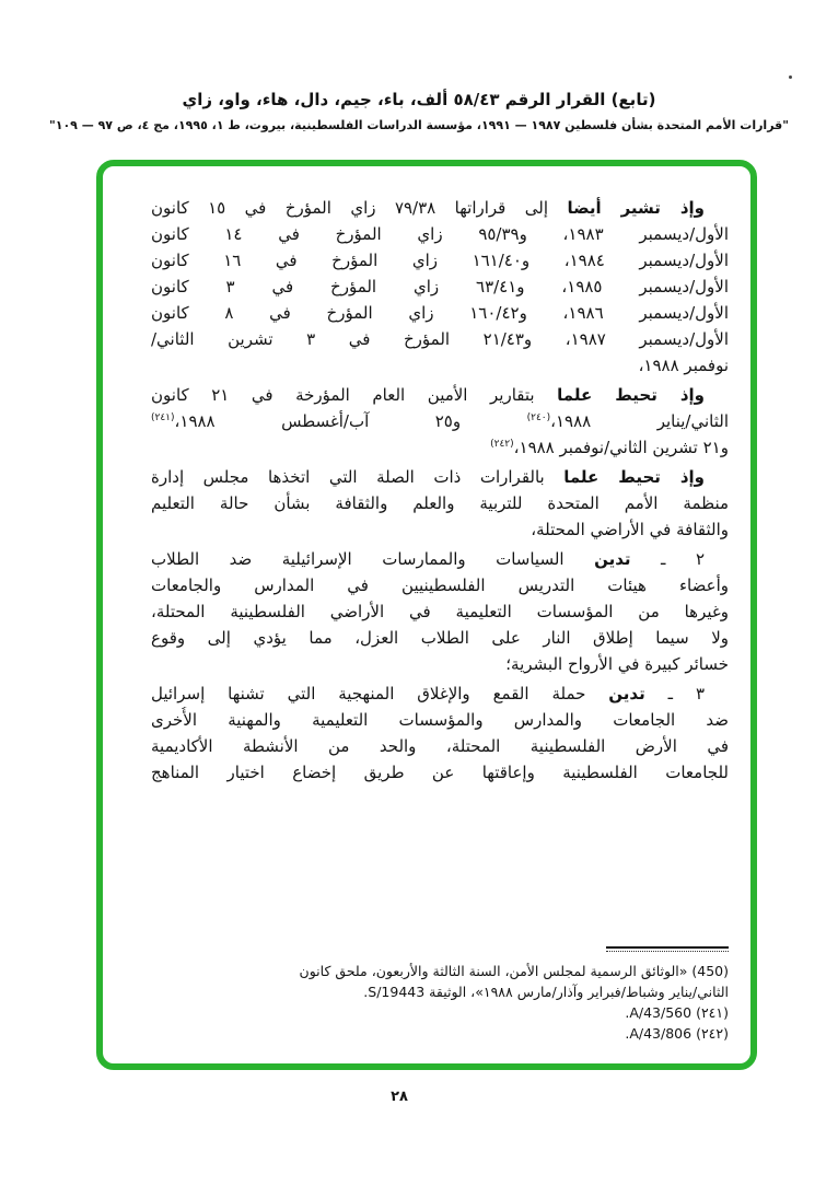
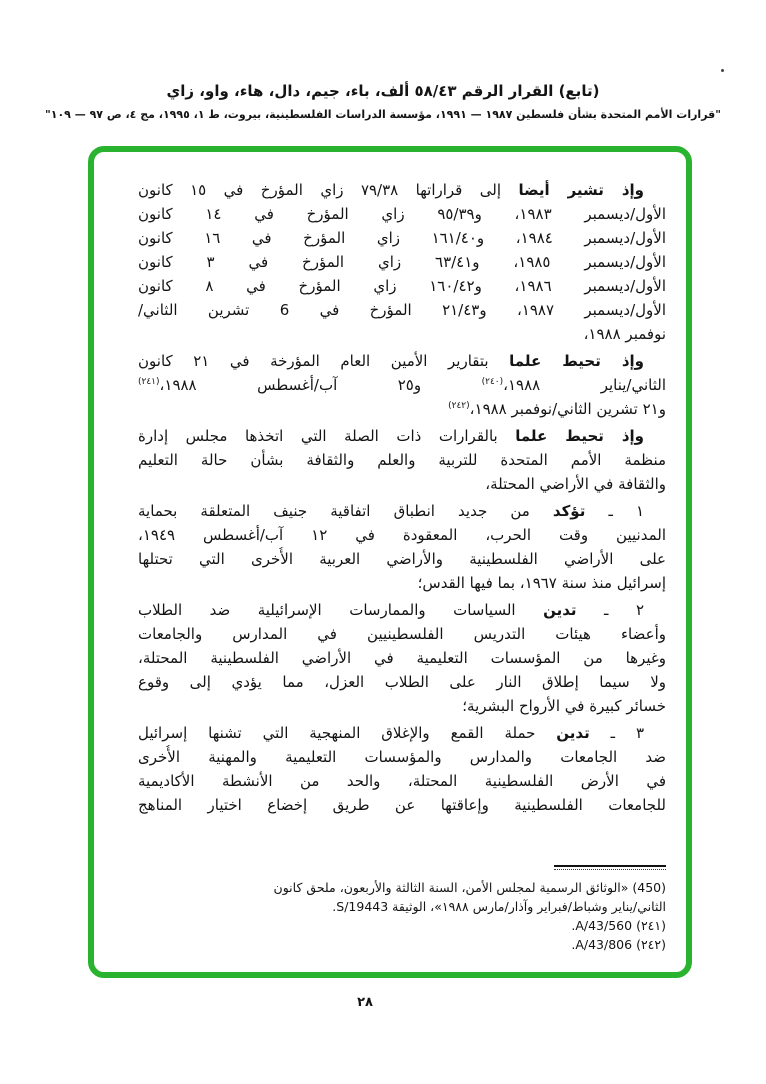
  (تابع) القرار الرقم ٥٨/٤٣ ألف، باء، جيم، دال، هاء، واو، زاي
  "قرارات الأمم المتحدة بشأن فلسطين ١٩٨٧ — ١٩٩١، مؤسسة الدراسات الفلسطينية، بيروت، ط ١، ١٩٩٥، مج ٤، ص ٩٧ — ١٠٩"
  وإذ تشير أيضا إلى قراراتها ٧٩/٣٨ زاي المؤرخ في ١٥ كانون
  الأول/ديسمبر ١٩٨٣، و٩٥/٣٩ زاي المؤرخ في ١٤ كانون
  الأول/ديسمبر ١٩٨٤، و١٦١/٤٠ زاي المؤرخ في ١٦ كانون
  الأول/ديسمبر ١٩٨٥، و٦٣/٤١ زاي المؤرخ في ٣ كانون
  الأول/ديسمبر ١٩٨٦، و١٦٠/٤٢ زاي المؤرخ في ٨ كانون
- الأول/ديسمبر ١٩٨٧، و٢١/٤٣ المؤرخ في ٣ تشرين الثاني/
+ الأول/ديسمبر ١٩٨٧، و٢١/٤٣ المؤرخ في 6 تشرين الثاني/
  نوفمبر ١٩٨٨،
  وإذ تحيط علما بتقارير الأمين العام المؤرخة في ٢١ كانون
  الثاني/يناير ١٩٨٨،(٢٤٠) و٢٥ آب/أغسطس ١٩٨٨،(٢٤١)
  و٢١ تشرين الثاني/نوفمبر ١٩٨٨،(٢٤٢)
  وإذ تحيط علما بالقرارات ذات الصلة التي اتخذها مجلس إدارة
  منظمة الأمم المتحدة للتربية والعلم والثقافة بشأن حالة التعليم
  والثقافة في الأراضي المحتلة،
+ ١ ـ تؤكد من جديد انطباق اتفاقية جنيف المتعلقة بحماية
+ المدنيين وقت الحرب، المعقودة في ١٢ آب/أغسطس ١٩٤٩،
+ على الأراضي الفلسطينية والأراضي العربية الأُخرى التي تحتلها
+ إسرائيل منذ سنة ١٩٦٧، بما فيها القدس؛
  ٢ ـ تدين السياسات والممارسات الإسرائيلية ضد الطلاب
  وأعضاء هيئات التدريس الفلسطينيين في المدارس والجامعات
  وغيرها من المؤسسات التعليمية في الأراضي الفلسطينية المحتلة،
  ولا سيما إطلاق النار على الطلاب العزل، مما يؤدي إلى وقوع
  خسائر كبيرة في الأرواح البشرية؛
  ٣ ـ تدين حملة القمع والإغلاق المنهجية التي تشنها إسرائيل
  ضد الجامعات والمدارس والمؤسسات التعليمية والمهنية الأُخرى
  في الأرض الفلسطينية المحتلة، والحد من الأنشطة الأكاديمية
  للجامعات الفلسطينية وإعاقتها عن طريق إخضاع اختيار المناهج
  (450) «الوثائق الرسمية لمجلس الأمن، السنة الثالثة والأربعون، ملحق كانون
  الثاني/يناير وشباط/فبراير وآذار/مارس ١٩٨٨»، الوثيقة S/19443.
  (٢٤١) A/43/560.
  (٢٤٢) A/43/806.
  ٢٨
